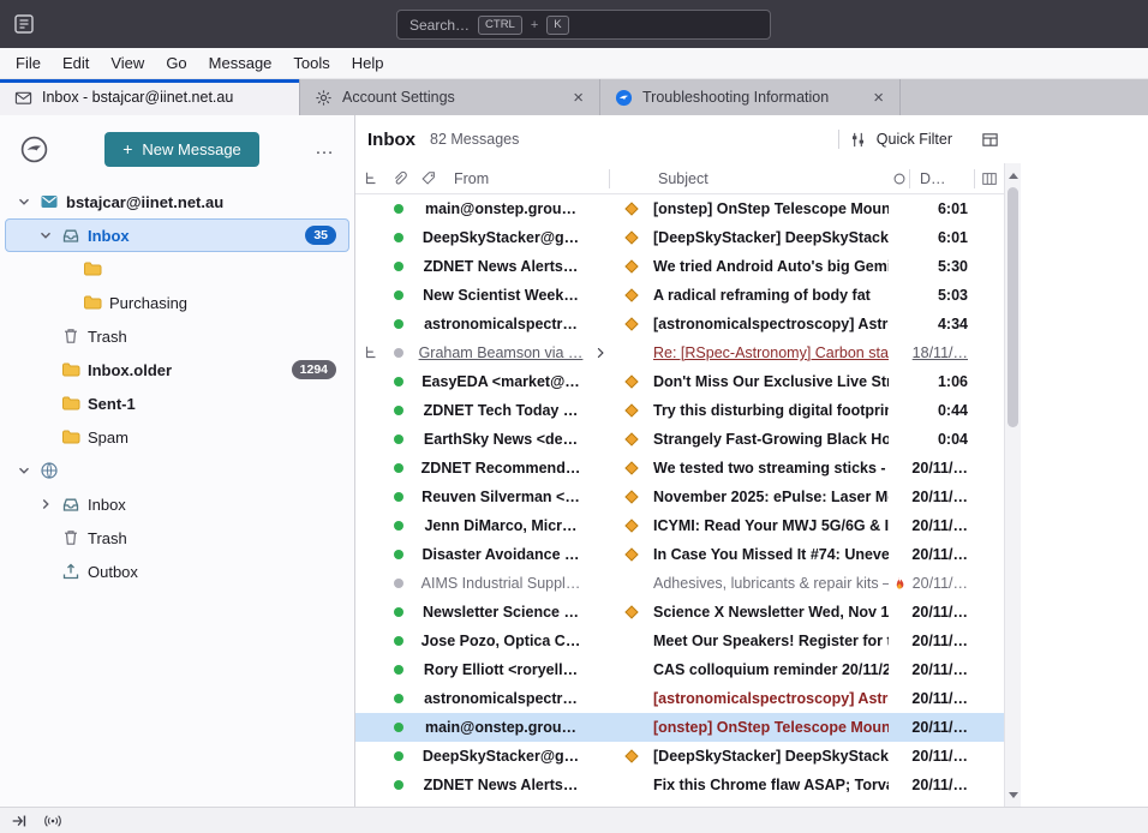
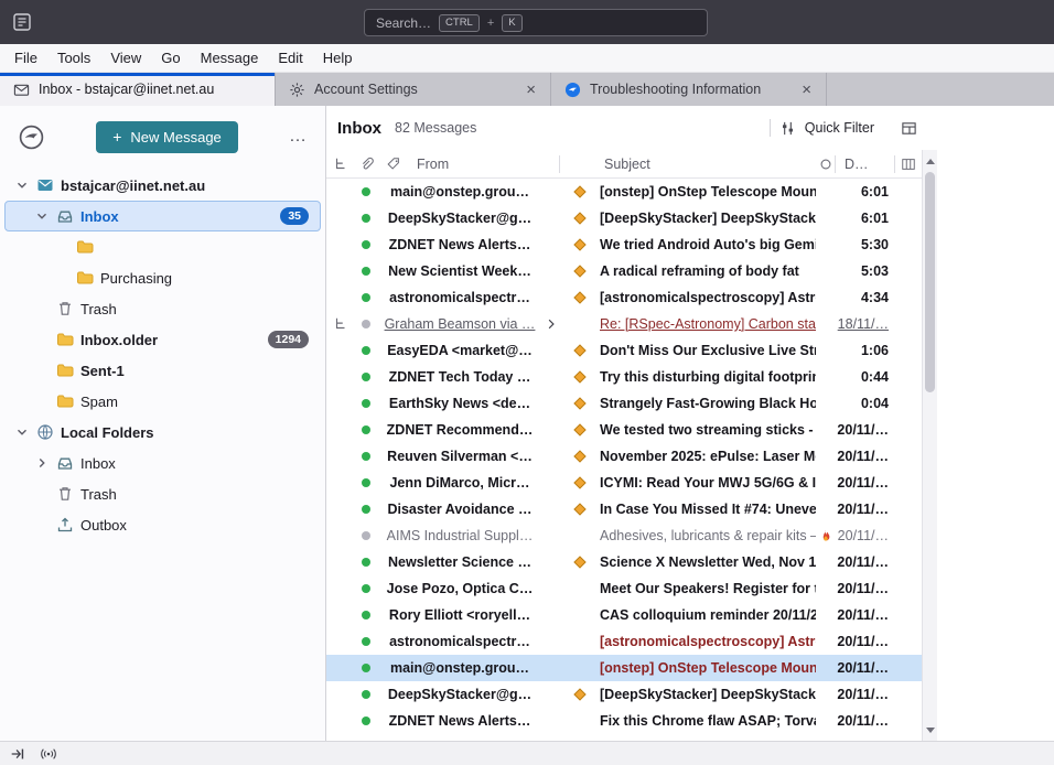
  Search…
  CTRL
  +
  K
  File
- Edit
+ Tools
  View
  Go
  Message
- Tools
+ Edit
  Help
  Inbox - bstajcar@iinet.net.au
  Account Settings
  ×
  Troubleshooting Information
  ×
  +
  New Message
  …
  bstajcar@iinet.net.au
  Inbox
  35
  Purchasing
  Trash
  Inbox.older
  1294
  Sent-1
  Spam
+ Local Folders
  Inbox
  Trash
  Outbox
  Inbox
  82 Messages
  Quick Filter
  From
  Subject
  D…
  main@onstep.grou…
  [onstep] OnStep Telescope Moun
  6:01
  DeepSkyStacker@g…
  [DeepSkyStacker] DeepSkyStack
  6:01
  ZDNET News Alerts…
  We tried Android Auto's big Gem
  5:30
  New Scientist Week…
  A radical reframing of body fat
  5:03
  astronomicalspectr…
  [astronomicalspectroscopy] Astr
  4:34
  Graham Beamson via …
  Re: [RSpec-Astronomy] Carbon sta
  18/11/…
  EasyEDA <market@…
  Don't Miss Our Exclusive Live St
  1:06
  ZDNET Tech Today …
  Try this disturbing digital footpri
  0:44
  EarthSky News <de…
  Strangely Fast-Growing Black Ho
  0:04
  ZDNET Recommend…
  We tested two streaming sticks -
  20/11/…
  Reuven Silverman <…
  November 2025: ePulse: Laser M
  20/11/…
  Jenn DiMarco, Micr…
  ICYMI: Read Your MWJ 5G/6G & I
  20/11/…
  Disaster Avoidance …
  In Case You Missed It #74: Uneve
  20/11/…
  AIMS Industrial Suppl…
  Adhesives, lubricants & repair kits –
  20/11/…
  Newsletter Science …
  Science X Newsletter Wed, Nov 1
  20/11/…
  Jose Pozo, Optica C…
  Meet Our Speakers! Register for
  20/11/…
  Rory Elliott <roryell…
  CAS colloquium reminder 20/11/2
  20/11/…
  astronomicalspectr…
  [astronomicalspectroscopy] Astr
  20/11/…
  main@onstep.grou…
  [onstep] OnStep Telescope Moun
  20/11/…
  DeepSkyStacker@g…
  [DeepSkyStacker] DeepSkyStack
  20/11/…
  ZDNET News Alerts…
  Fix this Chrome flaw ASAP; Torv
  20/11/…
